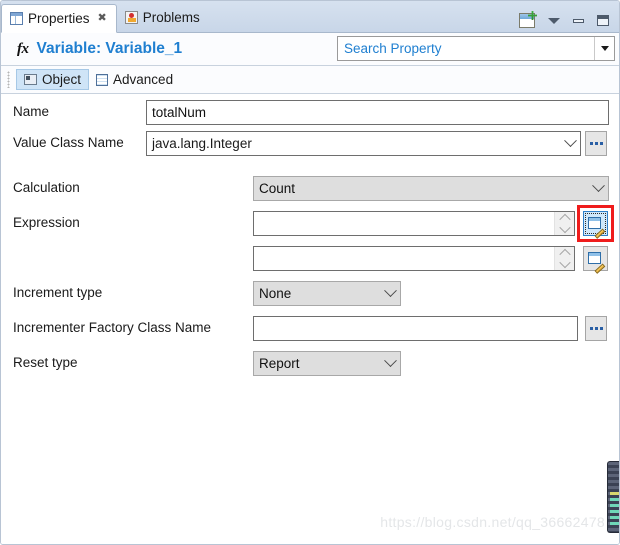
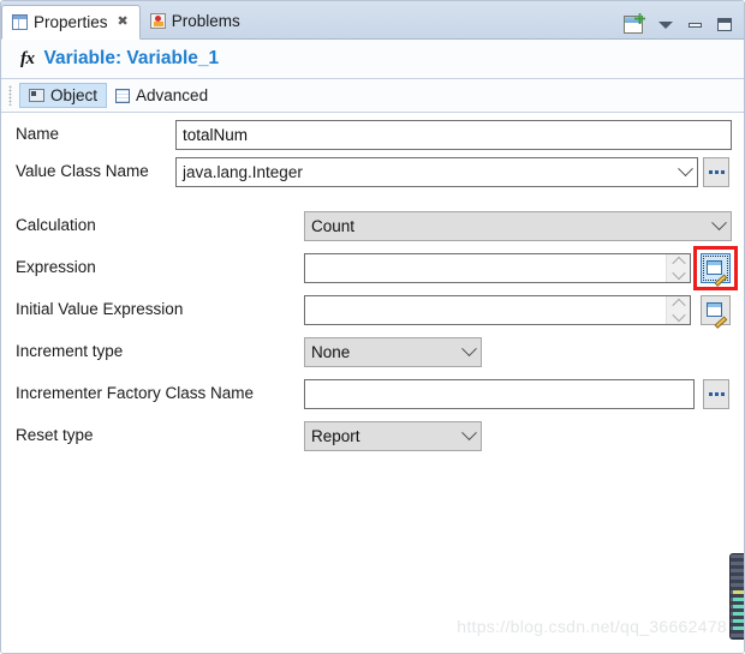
  Properties
  ✖
  Problems
  fx
  Variable: Variable_1
- Search Property
  Object
  Advanced
  Name
  totalNum
  Value Class Name
  java.lang.Integer
  Calculation
  Count
  Expression
+ Initial Value Expression
  Increment type
  None
  Incrementer Factory Class Name
  Reset type
  Report
  https://blog.csdn.net/qq_36662478
